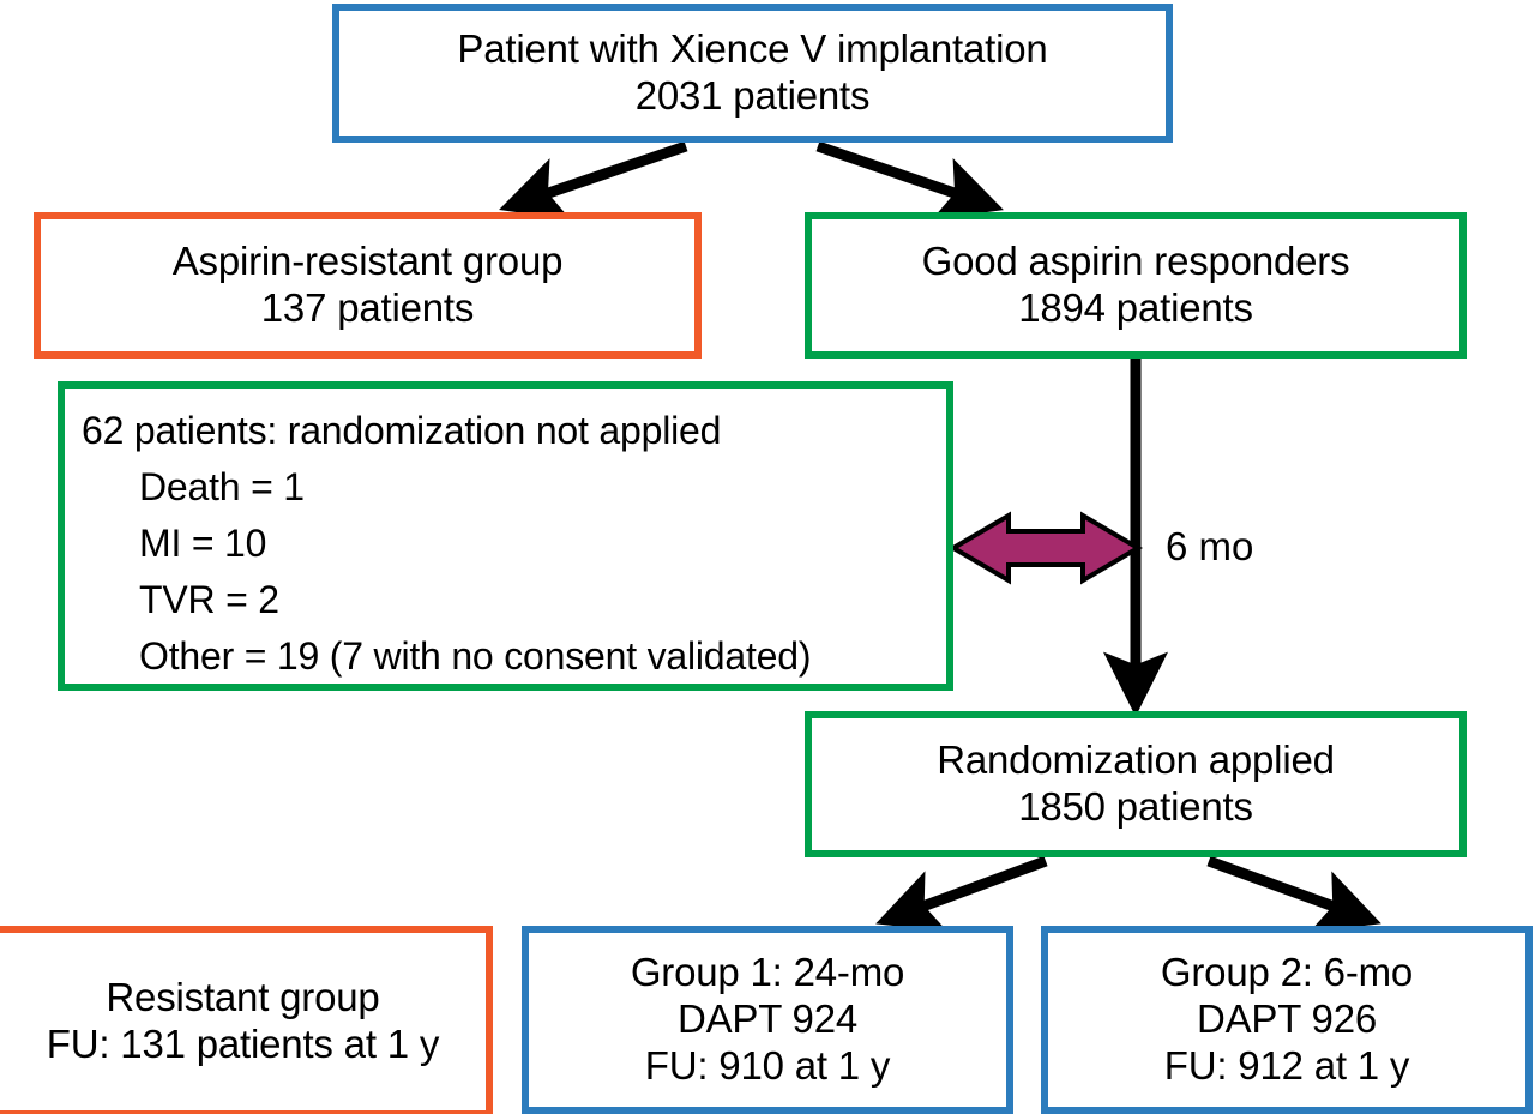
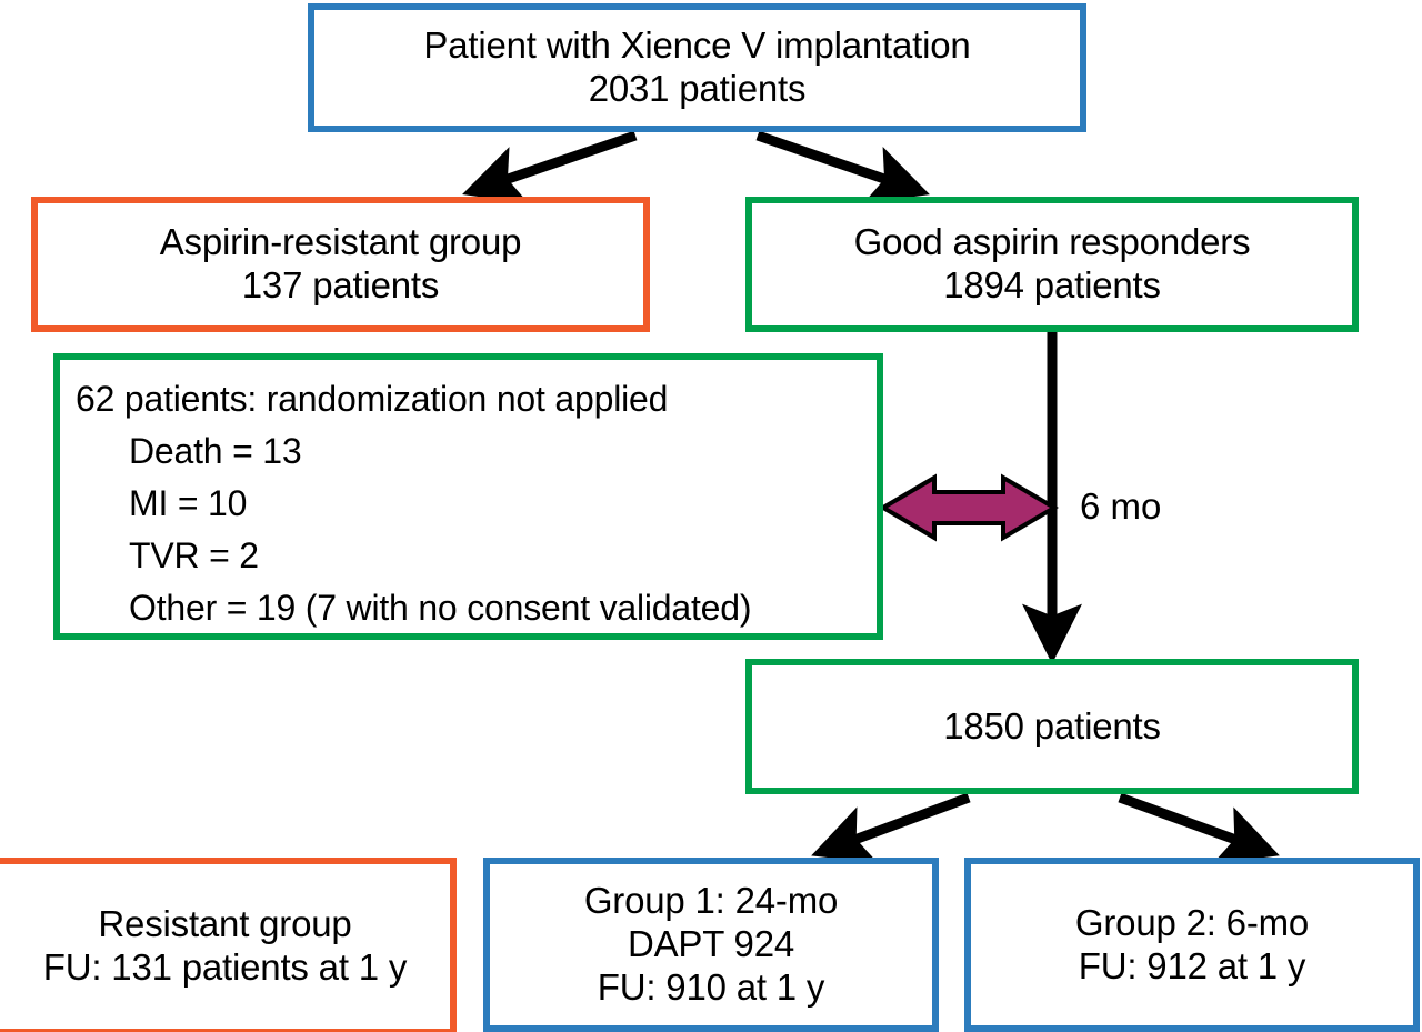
  Patient with Xience V implantation
  2031 patients
  Aspirin-resistant group
  137 patients
  Good aspirin responders
  1894 patients
  62 patients: randomization not applied
- Death = 1
+ Death = 13
  MI = 10
  TVR = 2
  Other = 19 (7 with no consent validated)
- Randomization applied
  1850 patients
  Resistant group
  FU: 131 patients at 1 y
  Group 1: 24-mo
  DAPT 924
  FU: 910 at 1 y
  Group 2: 6-mo
- DAPT 926
  FU: 912 at 1 y
  6 mo
